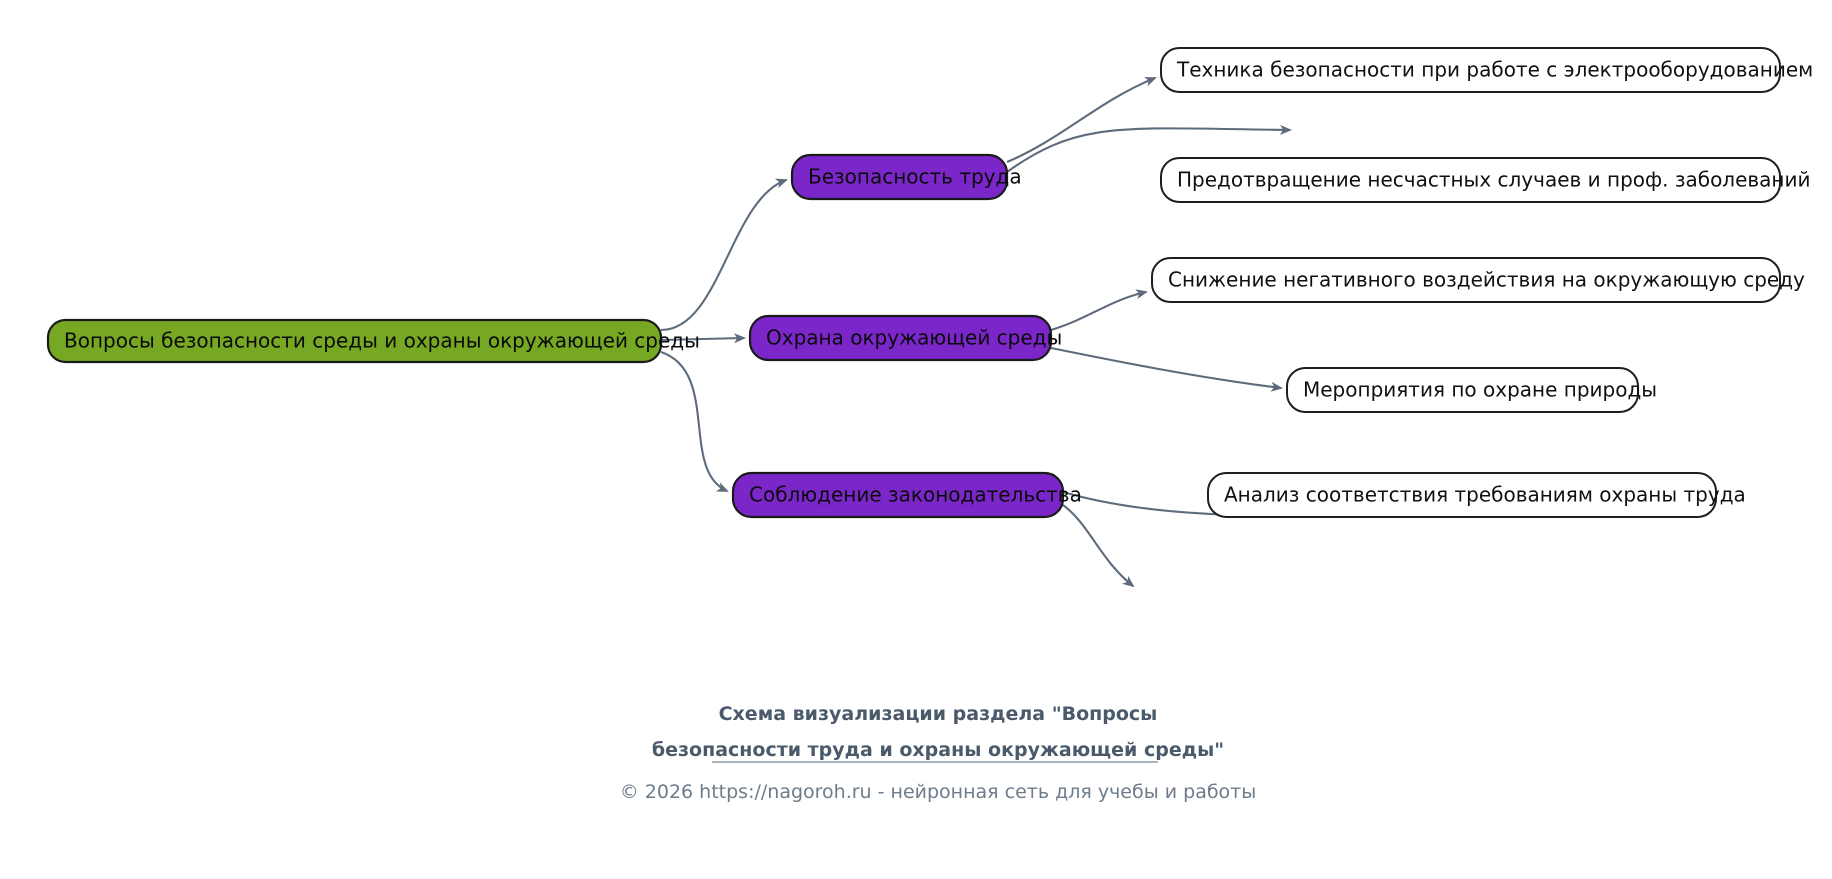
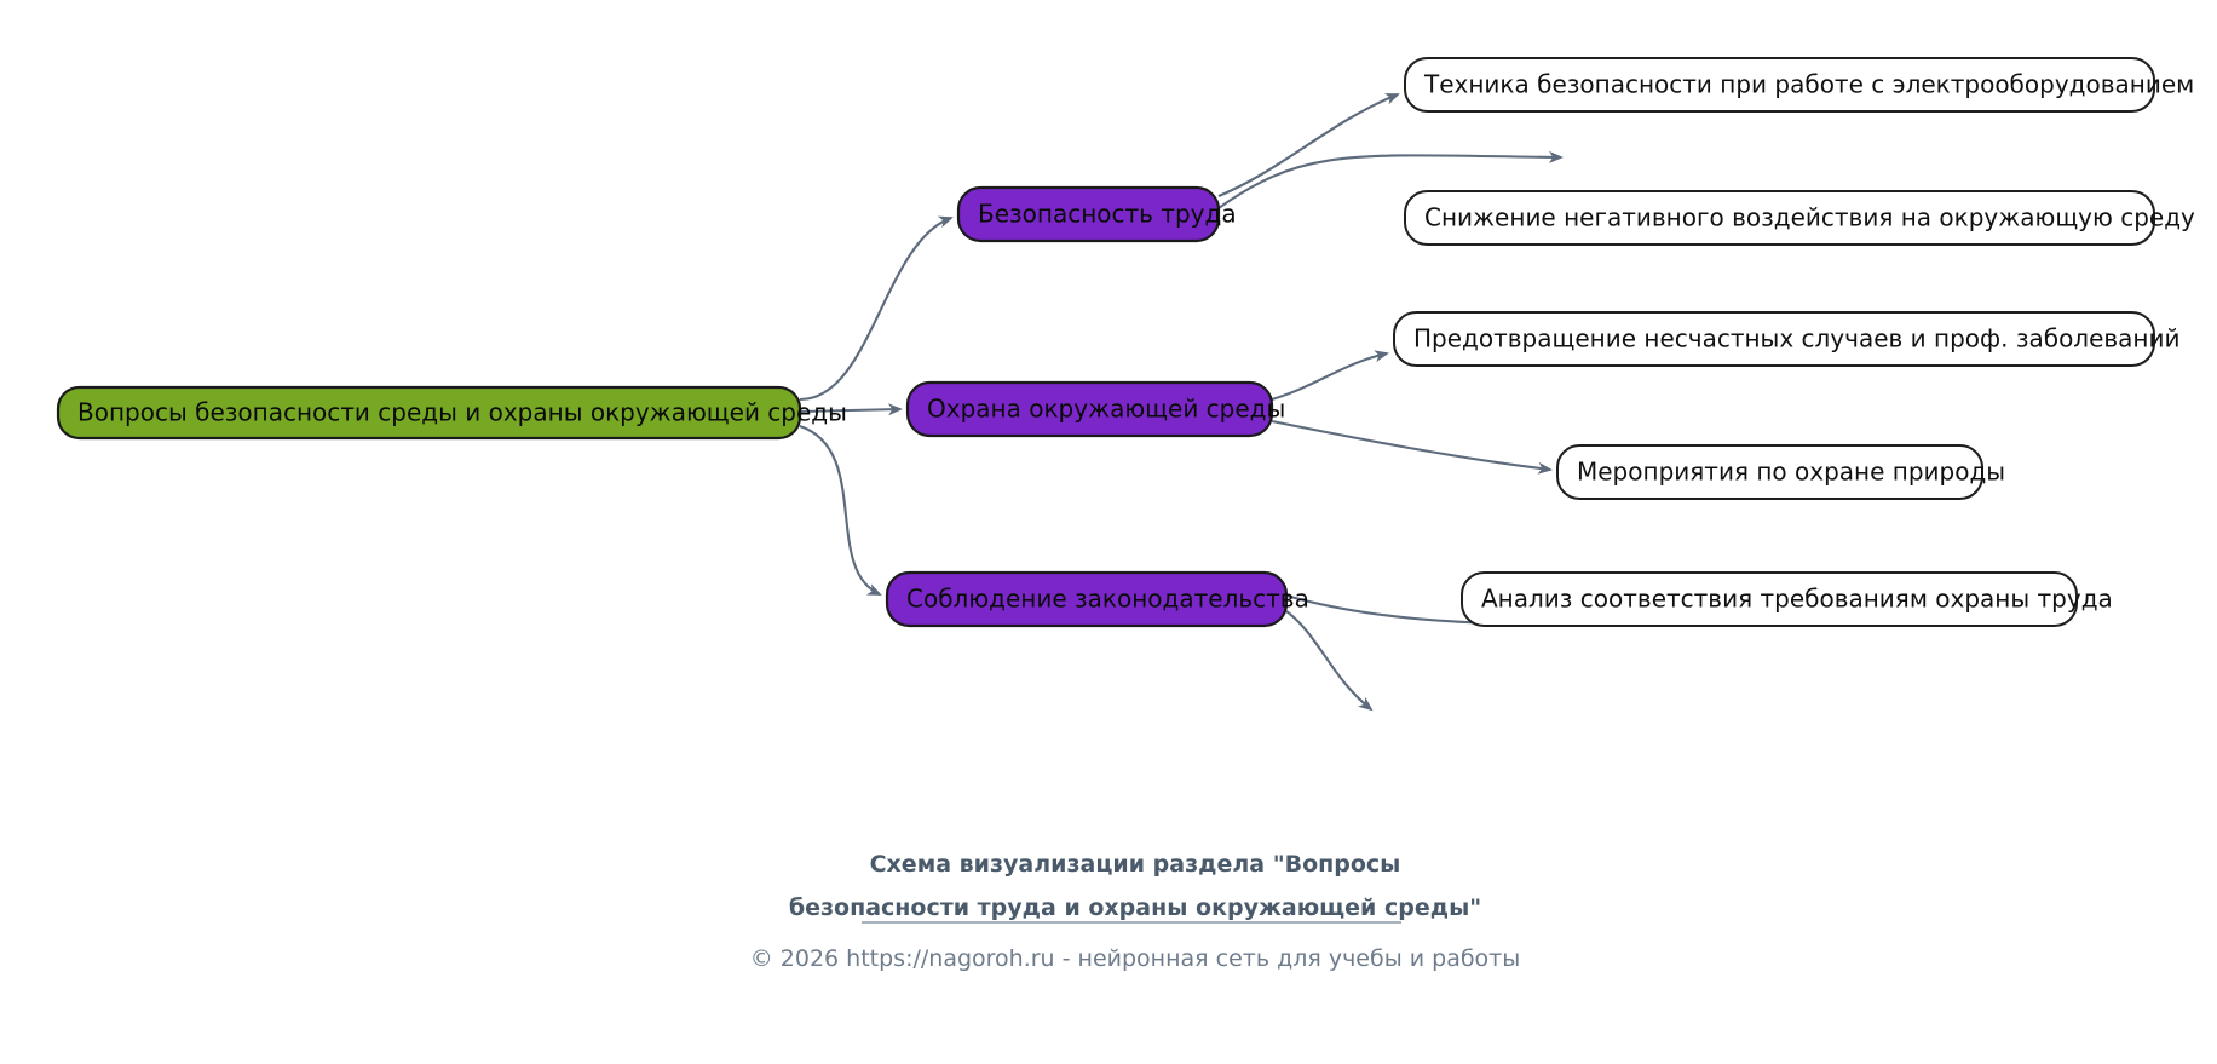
  Вопросы безопасности среды и охраны окружающей среды
  Безопасность труда
  Техника безопасности при работе с электрооборудованием
- Предотвращение несчастных случаев и проф. заболеваний
+ Снижение негативного воздействия на окружающую среду
  Охрана окружающей среды
- Снижение негативного воздействия на окружающую среду
+ Предотвращение несчастных случаев и проф. заболеваний
  Мероприятия по охране природы
  Соблюдение законодательства
  Анализ соответствия требованиям охраны труда
  Схема визуализации раздела "Вопросы
  безопасности труда и охраны окружающей среды"
  © 2026 https://nagoroh.ru - нейронная сеть для учебы и работы
